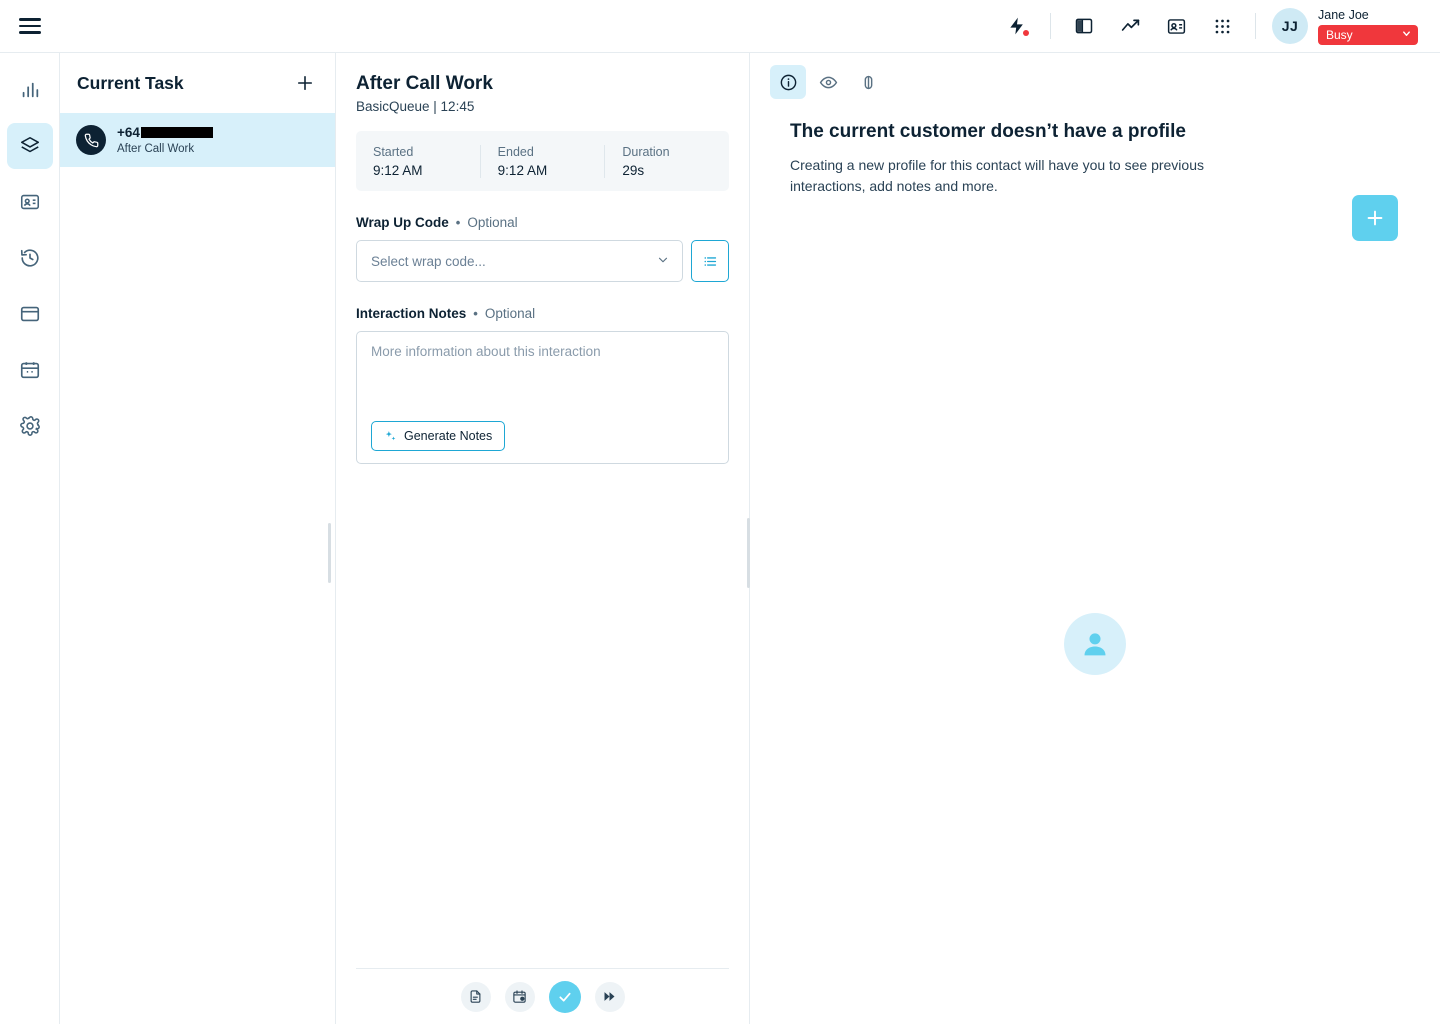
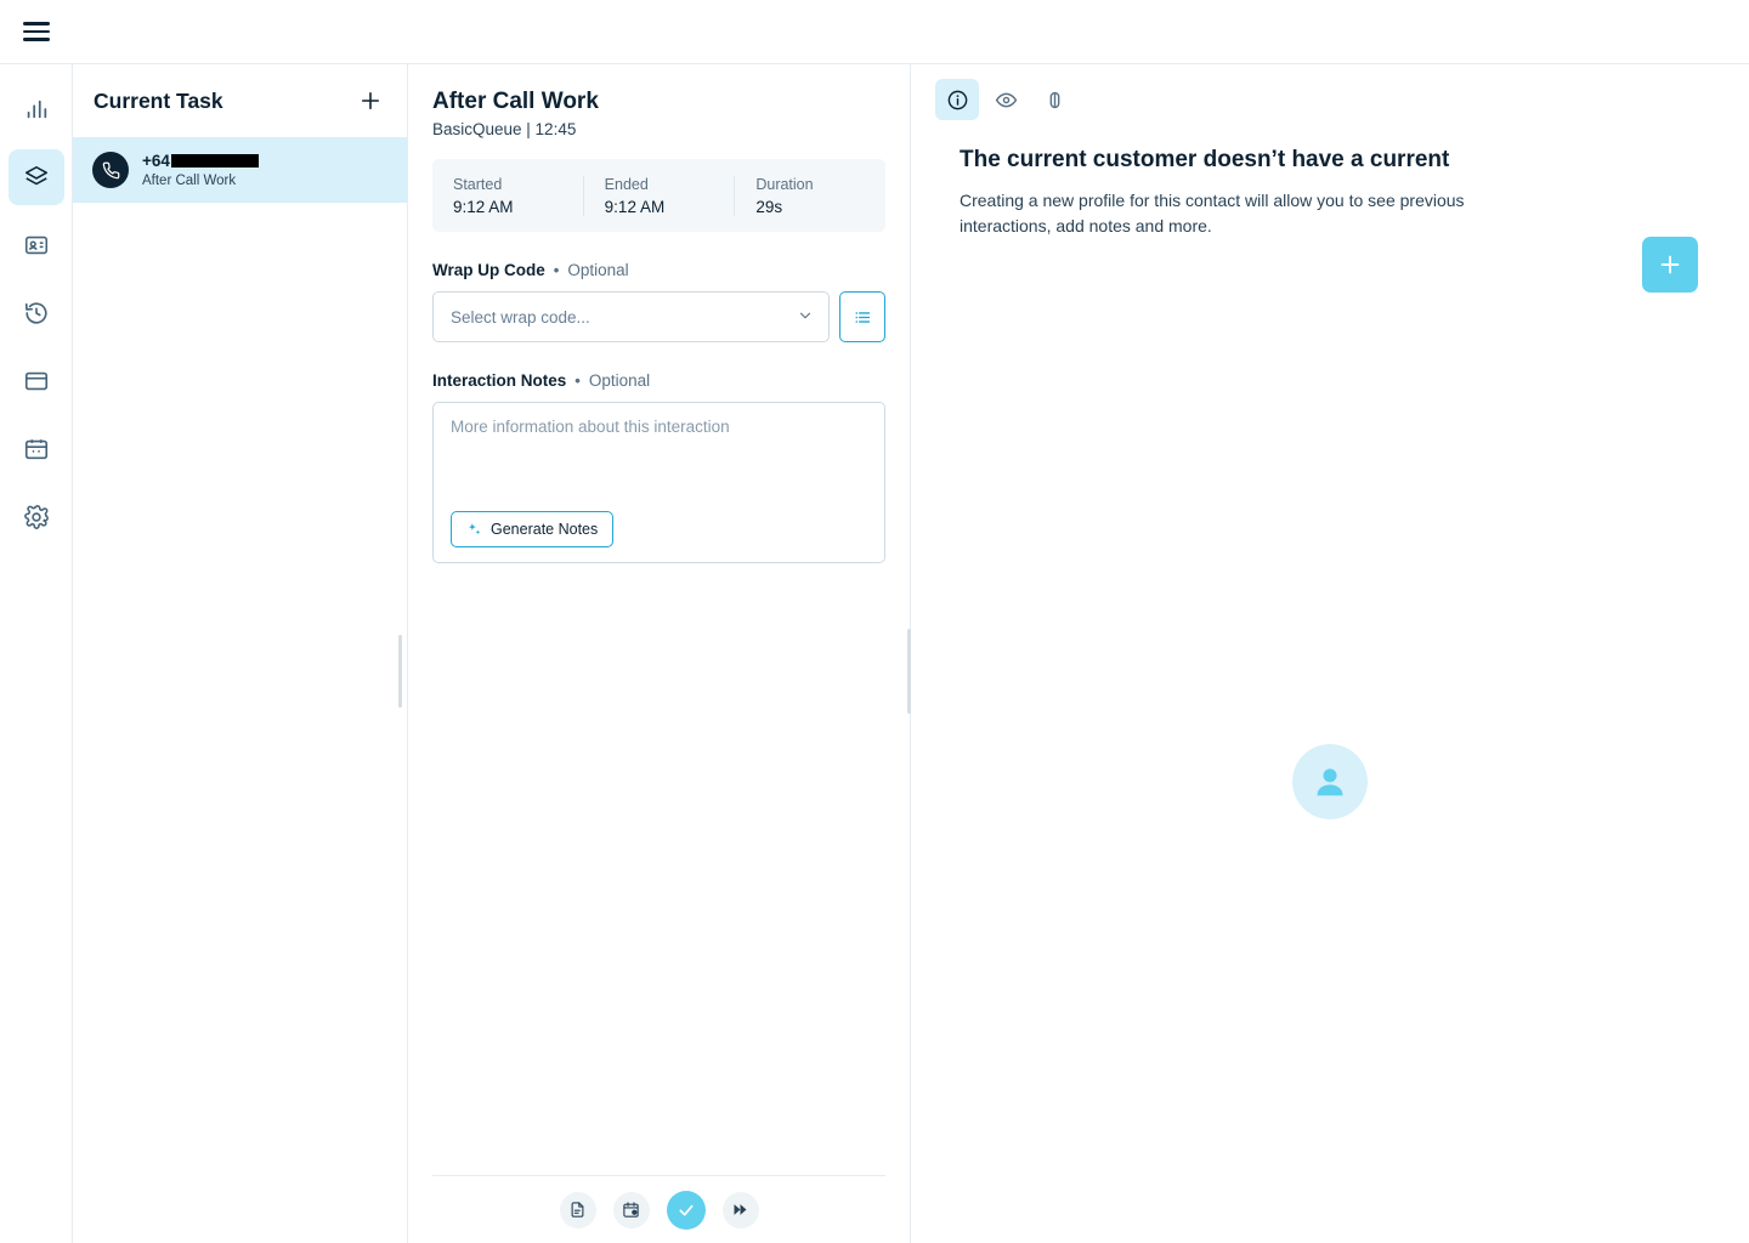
- JJ
- Jane Joe
- Busy
  Current Task
  +64
  After Call Work
  After Call Work
  BasicQueue | 12:45
  Started
  9:12 AM
  Ended
  9:12 AM
  Duration
  29s
  Wrap Up Code
  •
  Optional
  Select wrap code...
  Interaction Notes
  •
  Optional
  More information about this interaction
  Generate Notes
- The current customer doesn’t have a profile
+ The current customer doesn’t have a current
- Creating a new profile for this contact will have you to see previous interactions, add notes and more.
+ Creating a new profile for this contact will allow you to see previous interactions, add notes and more.
